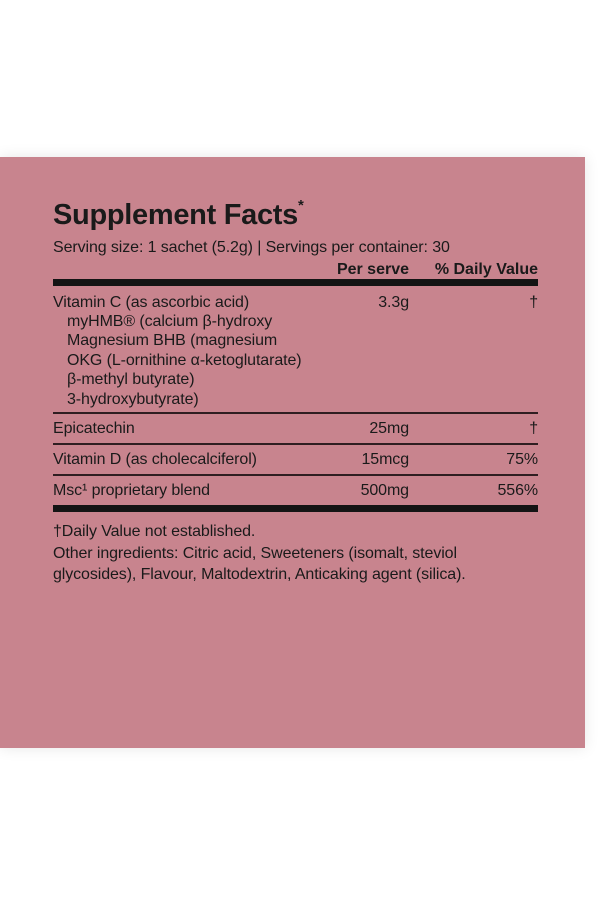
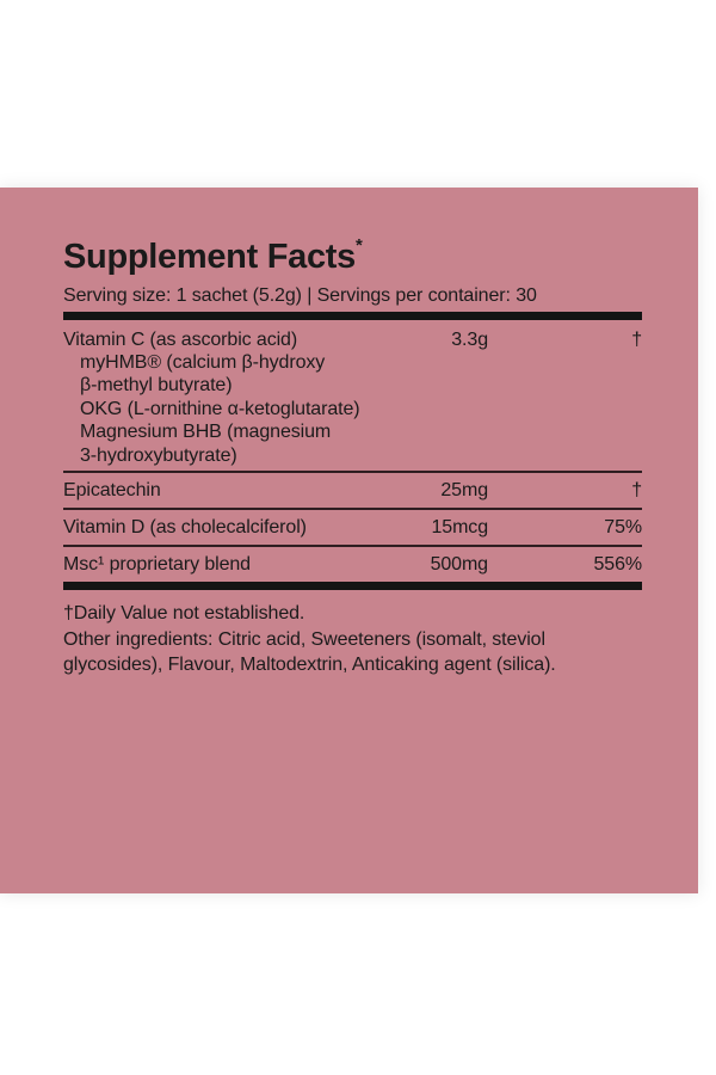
  Supplement Facts*
  Serving size: 1 sachet (5.2g) | Servings per container: 30
- Per serve
- % Daily Value
  Vitamin C (as ascorbic acid)
  3.3g
  †
  myHMB® (calcium β-hydroxy
- Magnesium BHB (magnesium
+ β-methyl butyrate)
  OKG (L-ornithine α-ketoglutarate)
- β-methyl butyrate)
+ Magnesium BHB (magnesium
  3-hydroxybutyrate)
  Epicatechin
  25mg
  †
  Vitamin D (as cholecalciferol)
  15mcg
  75%
  Msc¹ proprietary blend
  500mg
  556%
  †Daily Value not established.
  Other ingredients: Citric acid, Sweeteners (isomalt, steviol glycosides), Flavour, Maltodextrin, Anticaking agent (silica).
